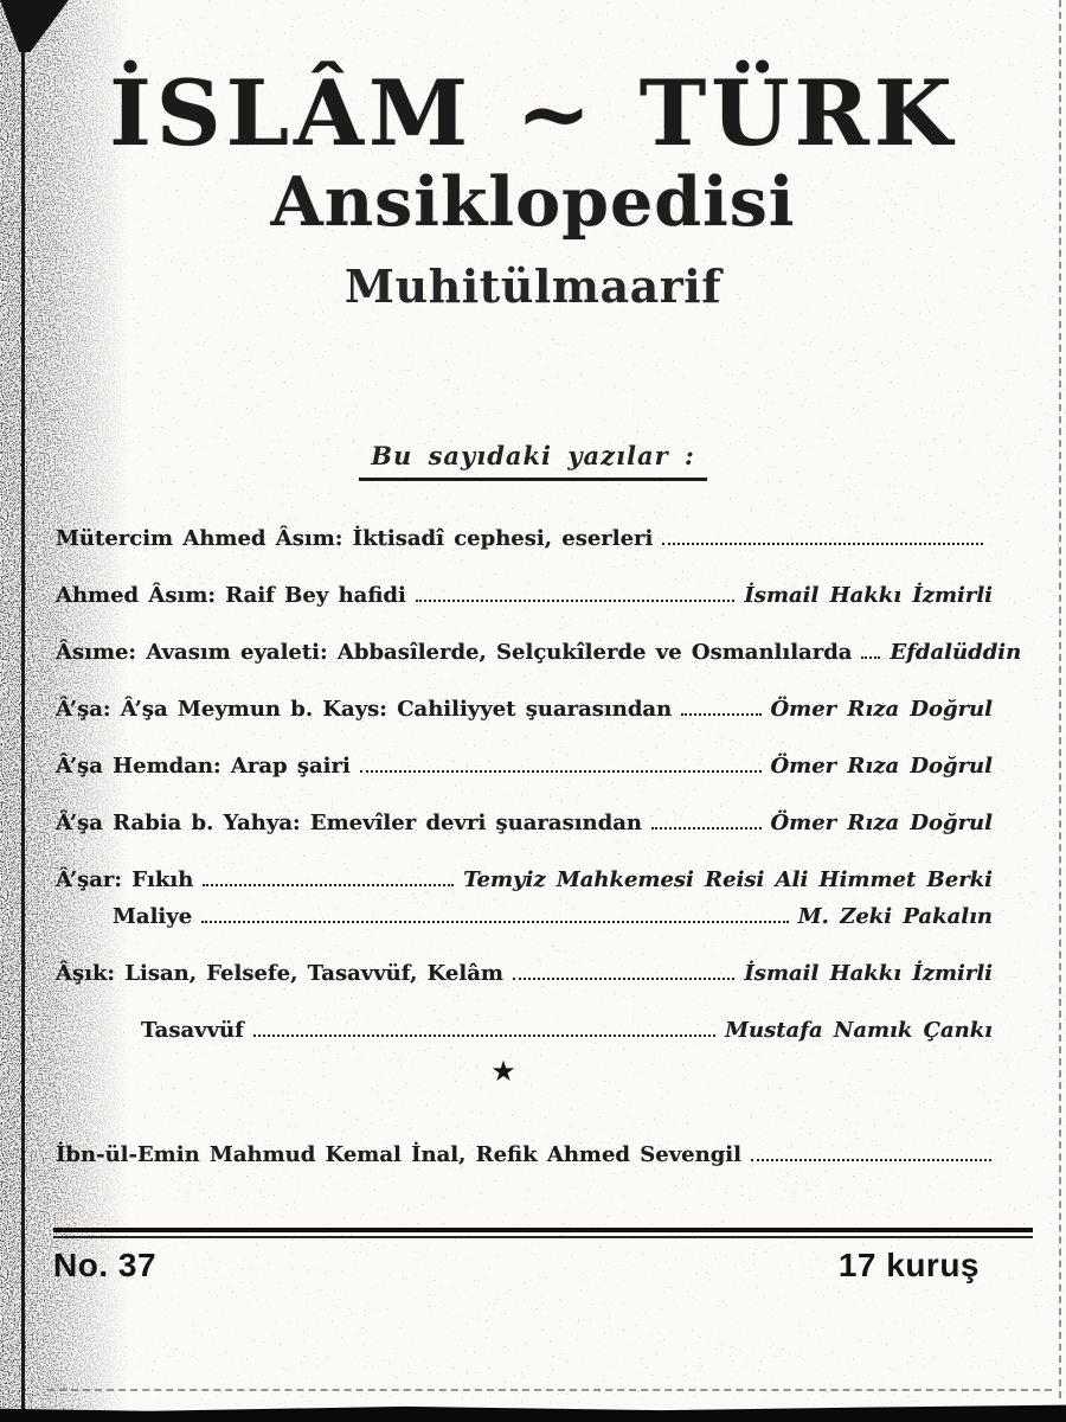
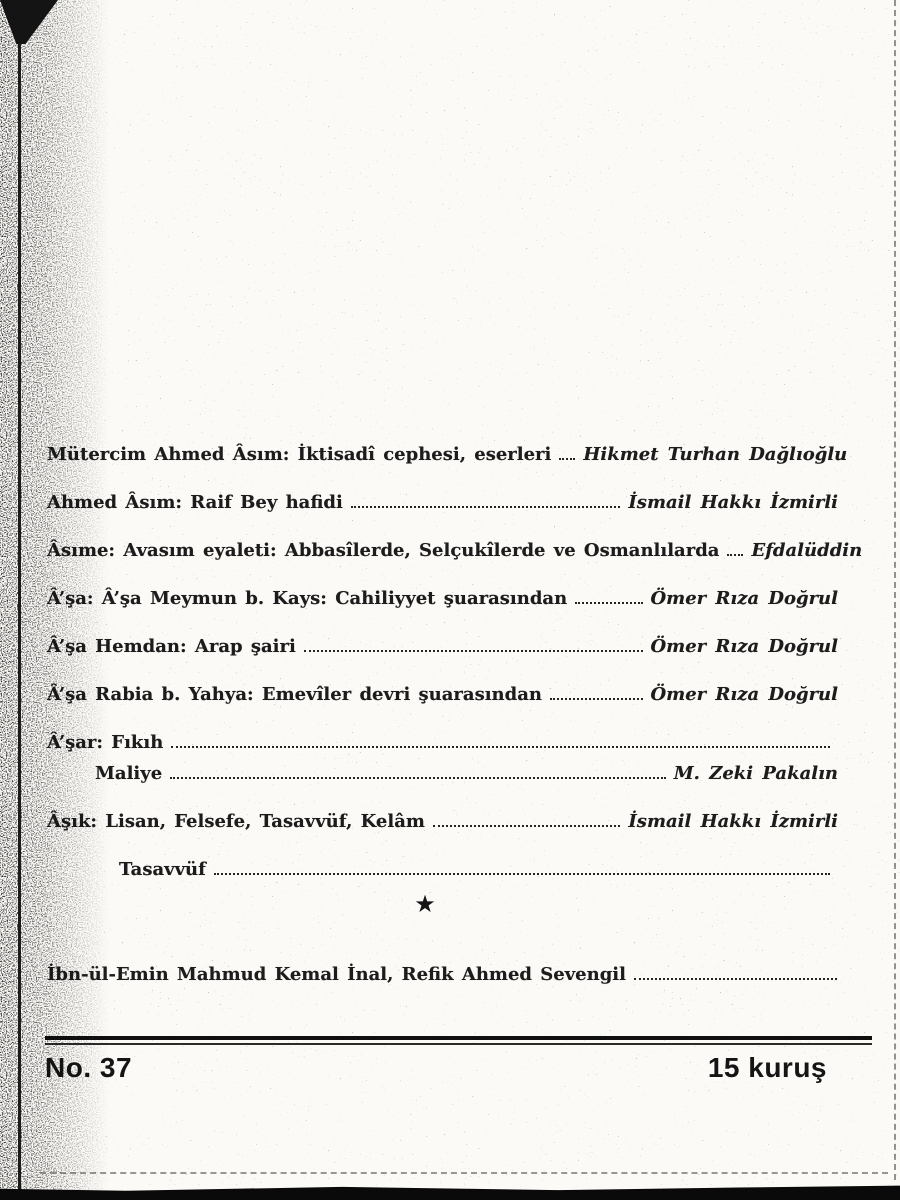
- İSLÂM ~ TÜRK
- Ansiklopedisi
- Muhitülmaarif
- Bu sayıdaki yazılar :
  cim Ahmed Âsım: İktisadî cephesi, eserleri
+ Hikmet Turhan Dağlıoğlu
  d Âsım: Raif Bey hafidi
  İsmail Hakkı İzmirli
  : Avasım eyaleti: Abbasîlerde, Selçukîlerde ve Osmanlılarda
  Efdalüddin
  ’şa Meymun b. Kays: Cahiliyyet şuarasından
  Ömer Rıza Doğrul
  emdan: Arap şairi
  Ömer Rıza Doğrul
  abia b. Yahya: Emevîler devri şuarasından
  Ömer Rıza Doğrul
- Temyiz Mahkemesi Reisi Ali Himmet Berki
  aliye
  M. Zeki Pakalın
  Lisan, Felsefe, Tasavvüf, Kelâm
  İsmail Hakkı İzmirli
  Tasavvüf
- Mustafa Namık Çankı
  ★
  -Emin Mahmud Kemal İnal, Refik Ahmed Sevengil
- 17 kuruş
+ 15 kuruş
